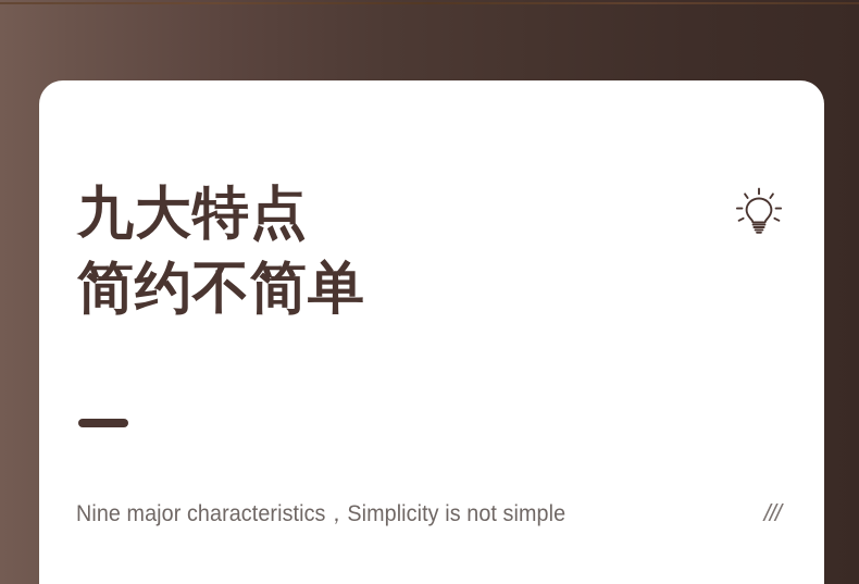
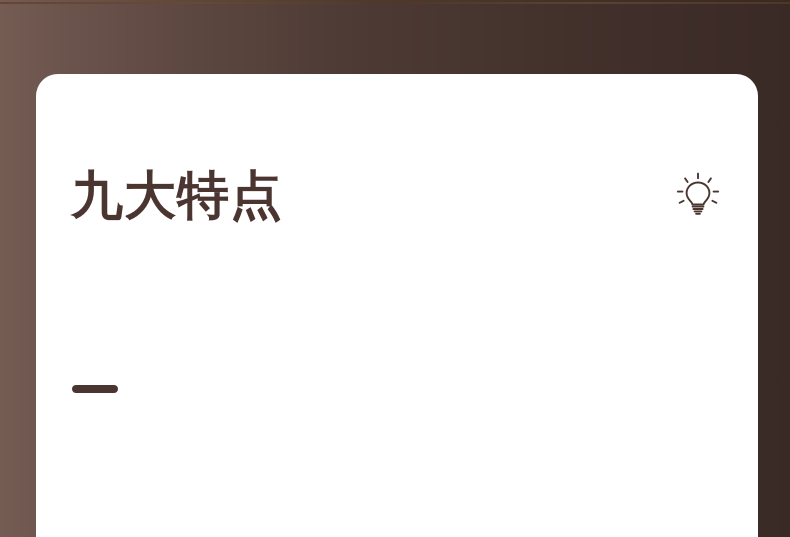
  九大特点
- 简约不简单
- Nine major characteristics，Simplicity is not simple
- ///
